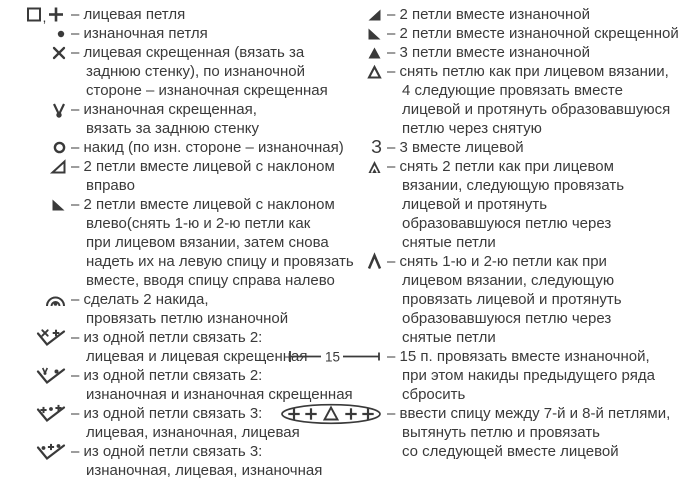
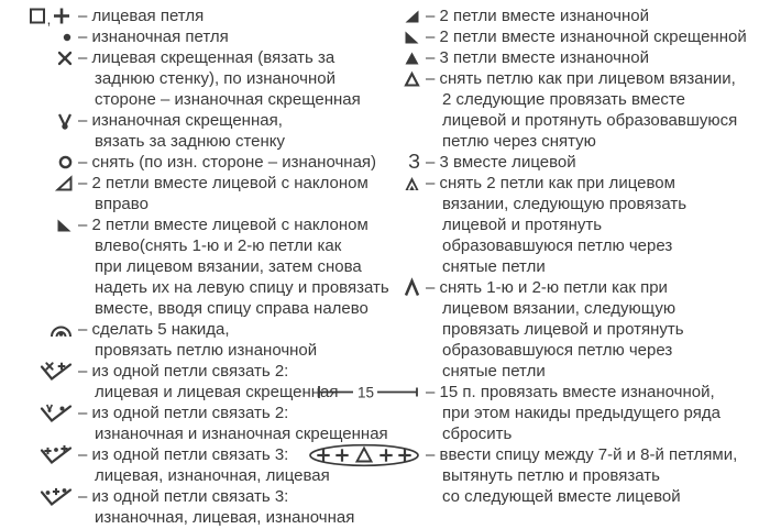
  ,
  – лицевая петля
  – изнаночная петля
  – лицевая скрещенная (вязать за
  заднюю стенку), по изнаночной
  стороне – изнаночная скрещенная
  – изнаночная скрещенная,
  вязать за заднюю стенку
- – накид (по изн. стороне – изнаночная)
+ – снять (по изн. стороне – изнаночная)
  – 2 петли вместе лицевой с наклоном
  вправо
  – 2 петли вместе лицевой с наклоном
  влево(снять 1-ю и 2-ю петли как
  при лицевом вязании, затем снова
  надеть их на левую спицу и провязать
  вместе, вводя спицу справа налево
- – сделать 2 накида,
+ – сделать 5 накида,
  провязать петлю изнаночной
  – из одной петли связать 2:
  лицевая и лицевая скрещенн
  – из одной петли связать 2:
  изнаночная и изнаночная скрещенная
  – из одной петли связать 3:
  лицевая, изнаночная, лицевая
  – из одной петли связать 3:
  изнаночная, лицевая, изнаночная
  – 2 петли вместе изнаночной
  – 2 петли вместе изнаночной скрещенной
  – 3 петли вместе изнаночной
  – снять петлю как при лицевом вязании,
- 4 следующие провязать вместе
+ 2 следующие провязать вместе
  лицевой и протянуть образовавшуюся
  петлю через снятую
  З
  – 3 вместе лицевой
  – снять 2 петли как при лицевом
  вязании, следующую провязать
  лицевой и протянуть
  образовавшуюся петлю через
  снятые петли
  – снять 1-ю и 2-ю петли как при
  лицевом вязании, следующую
  провязать лицевой и протянуть
  образовавшуюся петлю через
  снятые петли
  15
  – 15 п. провязать вместе изнаночной,
  при этом накиды предыдущего ряда
  сбросить
  – ввести спицу между 7-й и 8-й петлями,
  вытянуть петлю и провязать
  со следующей вместе лицевой
